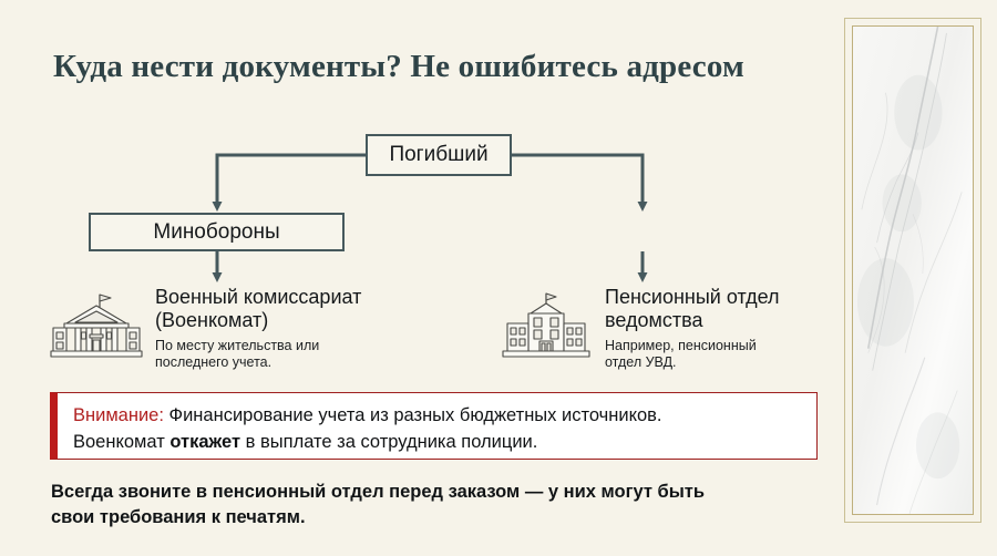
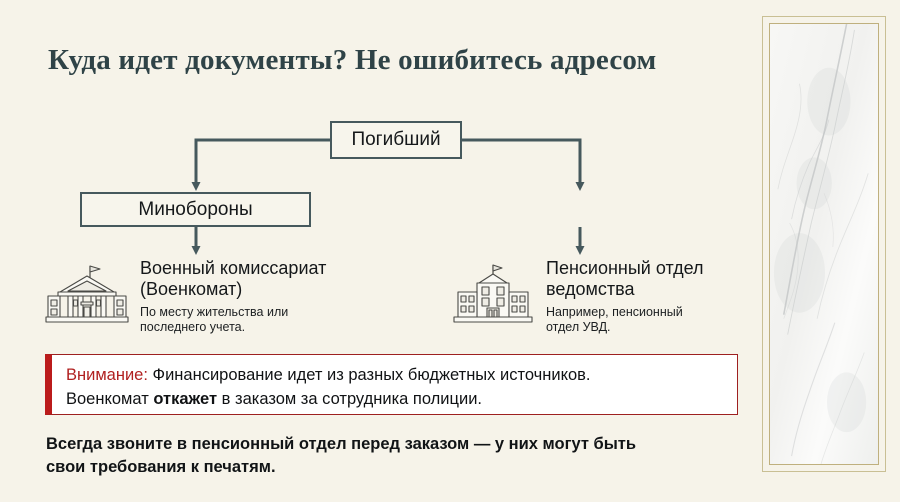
- Куда нести документы? Не ошибитесь адресом
+ Куда идет документы? Не ошибитесь адресом
  Погибший
  Минобороны
  Военный комиссариат
  (Военкомат)
  По месту жительства или
  последнего учета.
  Пенсионный отдел
  ведомства
  Например, пенсионный
  отдел УВД.
- Внимание: Финансирование учета из разных бюджетных источников.
+ Внимание: Финансирование идет из разных бюджетных источников.
- Военкомат откажет в выплате за сотрудника полиции.
+ Военкомат откажет в заказом за сотрудника полиции.
  Всегда звоните в пенсионный отдел перед заказом — у них могут быть
  свои требования к печатям.
